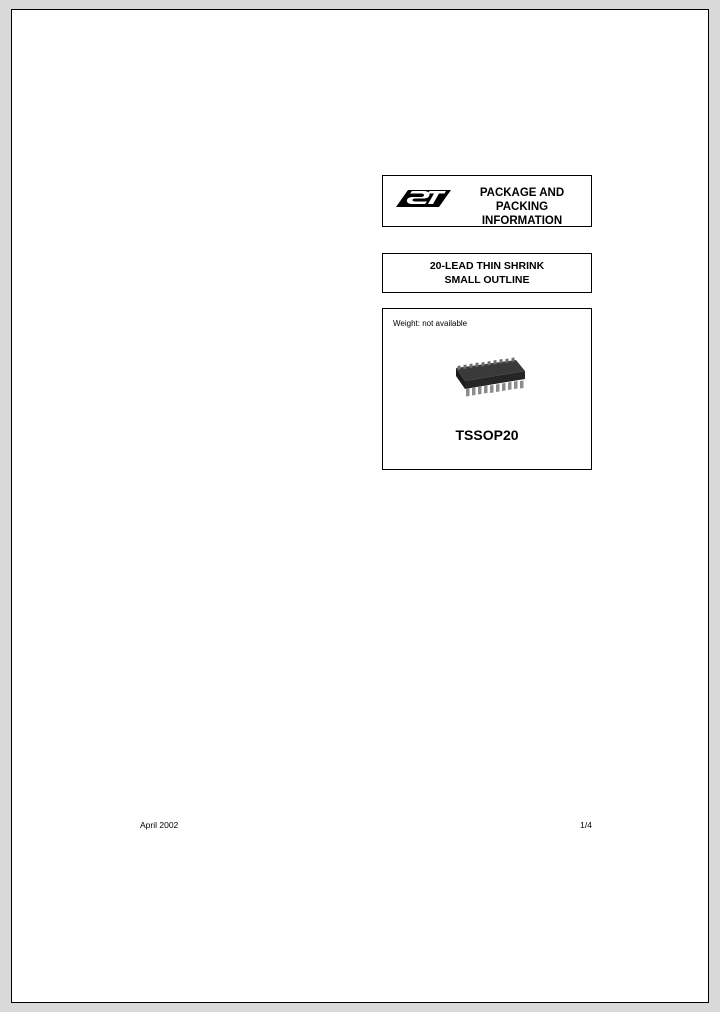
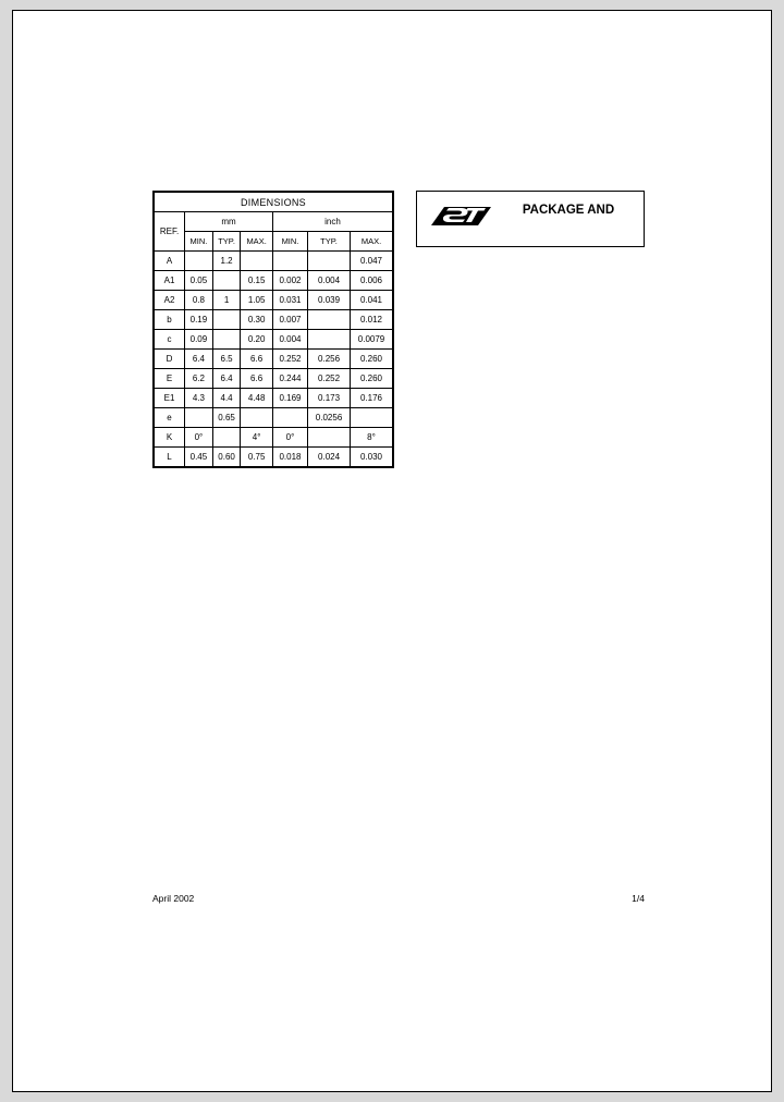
+ DIMENSIONS
+ REF.	mm	inch
+ MIN.	TYP.	MAX.	MIN.	TYP.	MAX.
+ A		1.2				0.047
+ A1	0.05		0.15	0.002	0.004	0.006
+ A2	0.8	1	1.05	0.031	0.039	0.041
+ b	0.19		0.30	0.007		0.012
+ c	0.09		0.20	0.004		0.0079
+ D	6.4	6.5	6.6	0.252	0.256	0.260
+ E	6.2	6.4	6.6	0.244	0.252	0.260
+ E1	4.3	4.4	4.48	0.169	0.173	0.176
+ e		0.65			0.0256
+ K	0°		4°	0°		8°
+ L	0.45	0.60	0.75	0.018	0.024	0.030
  PACKAGE AND
- PACKING INFORMATION
- 20-LEAD THIN SHRINK
- SMALL OUTLINE
- Weight: not available
- TSSOP20
  April 2002
  1/4
